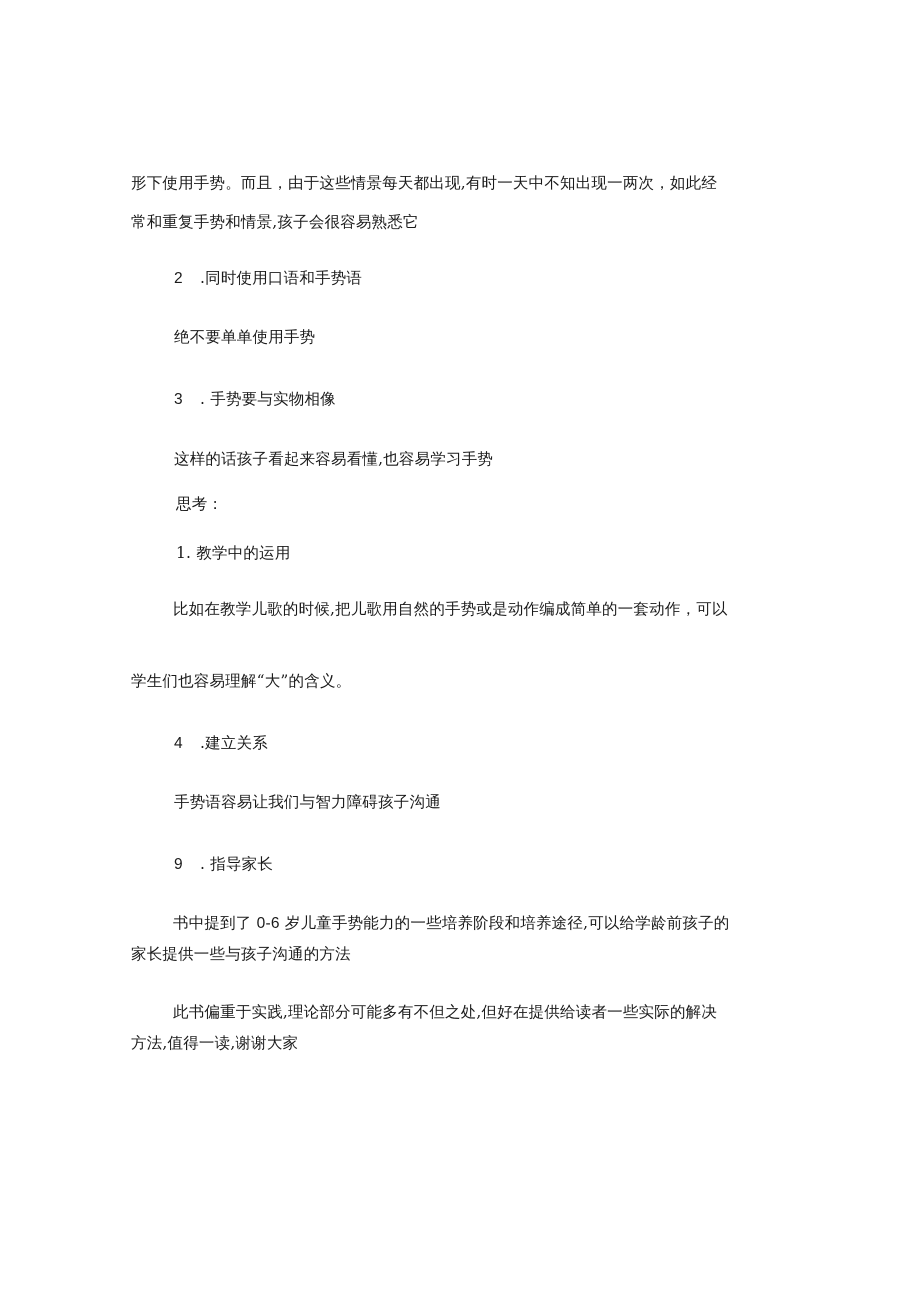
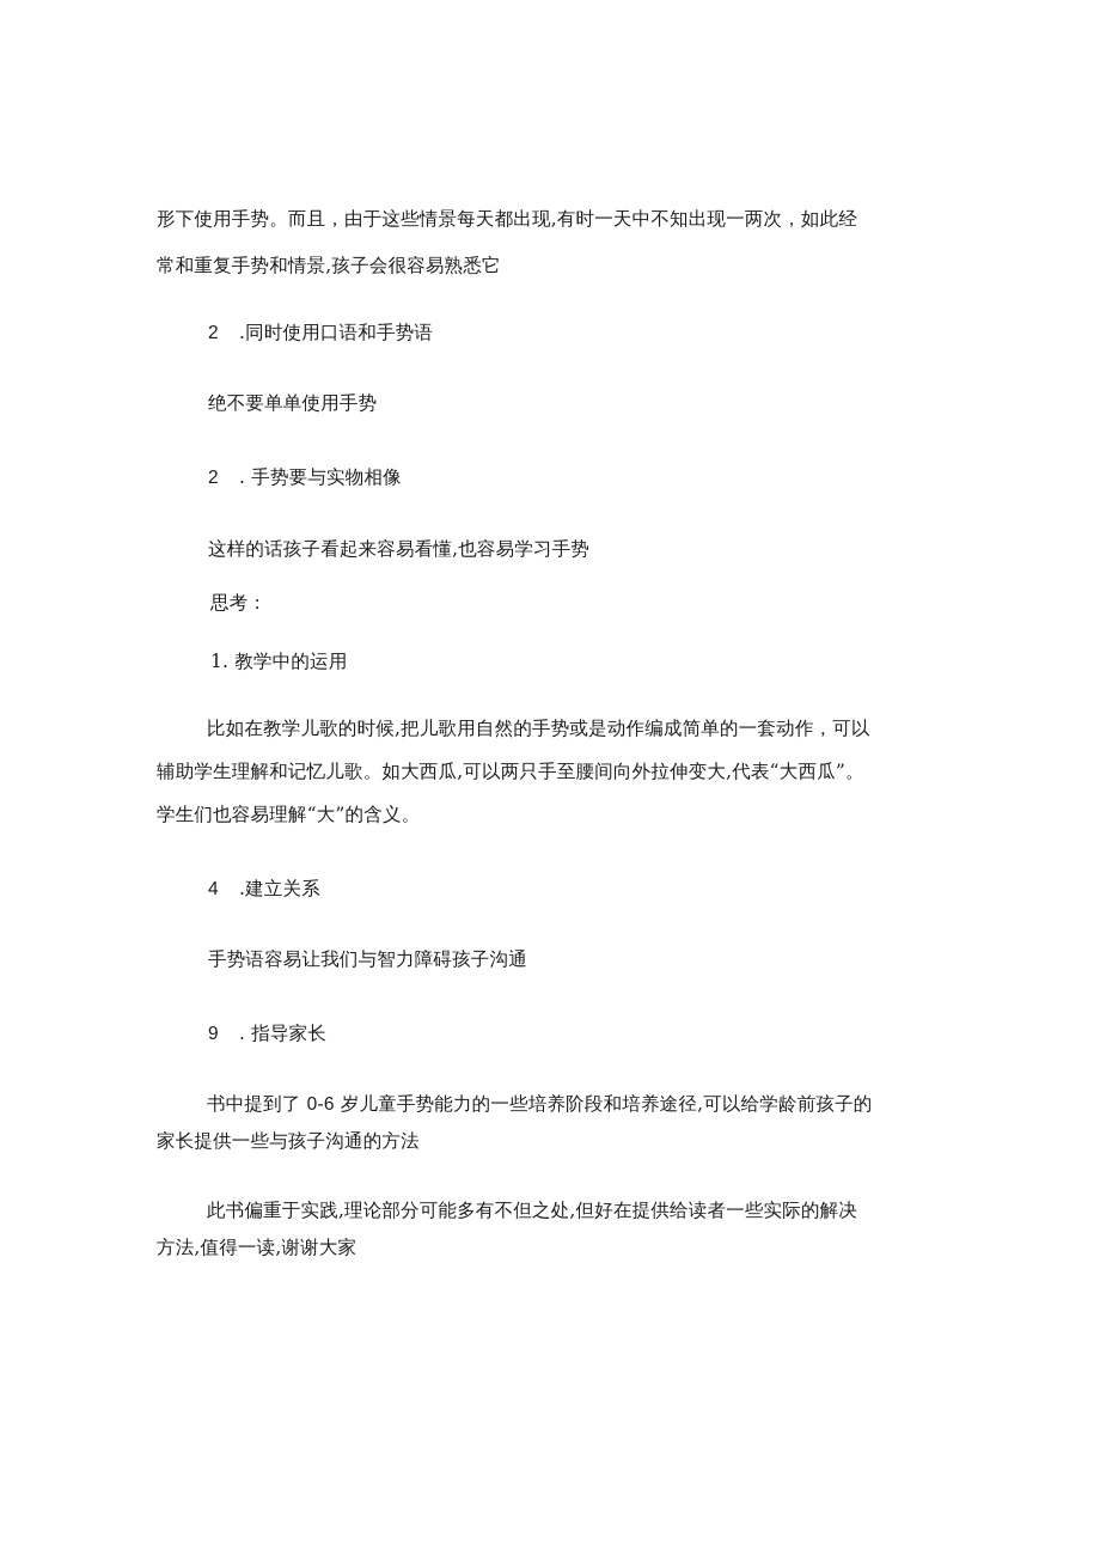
  形下使用手势。而且，由于这些情景每天都出现,有时一天中不知出现一两次，如此经
  常和重复手势和情景,孩子会很容易熟悉它
  2 .同时使用口语和手势语
  绝不要单单使用手势
- 3 . 手势要与实物相像
+ 2 . 手势要与实物相像
  这样的话孩子看起来容易看懂,也容易学习手势
  思考：
  1. 教学中的运用
  比如在教学儿歌的时候,把儿歌用自然的手势或是动作编成简单的一套动作，可以
+ 辅助学生理解和记忆儿歌。如大西瓜,可以两只手至腰间向外拉伸变大,代表“大西瓜”。
  学生们也容易理解“大”的含义。
  4 .建立关系
  手势语容易让我们与智力障碍孩子沟通
  9 . 指导家长
  书中提到了 0-6 岁儿童手势能力的一些培养阶段和培养途径,可以给学龄前孩子的
  家长提供一些与孩子沟通的方法
  此书偏重于实践,理论部分可能多有不但之处,但好在提供给读者一些实际的解决
  方法,值得一读,谢谢大家
